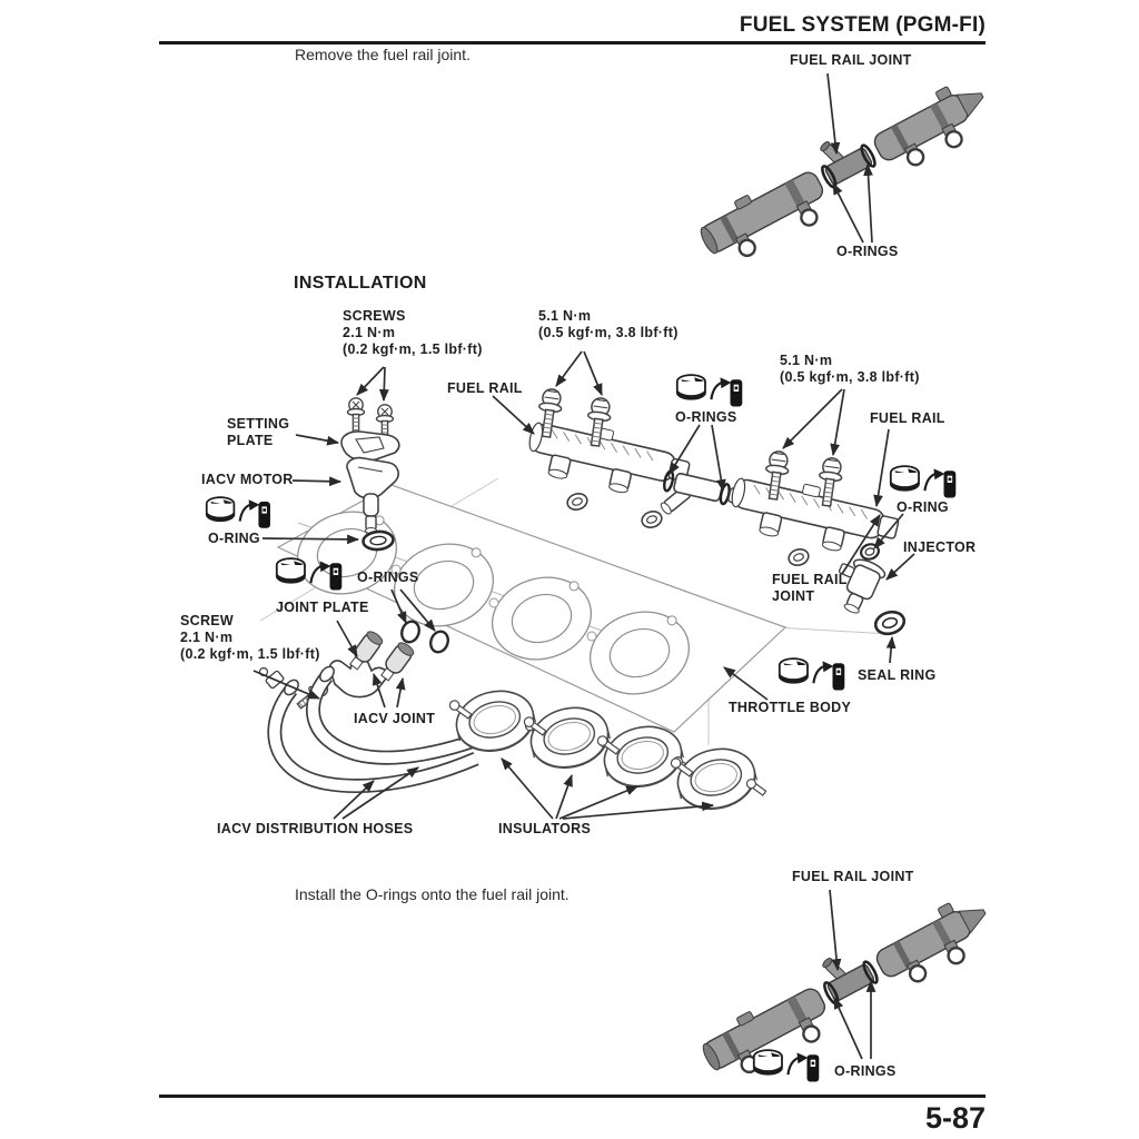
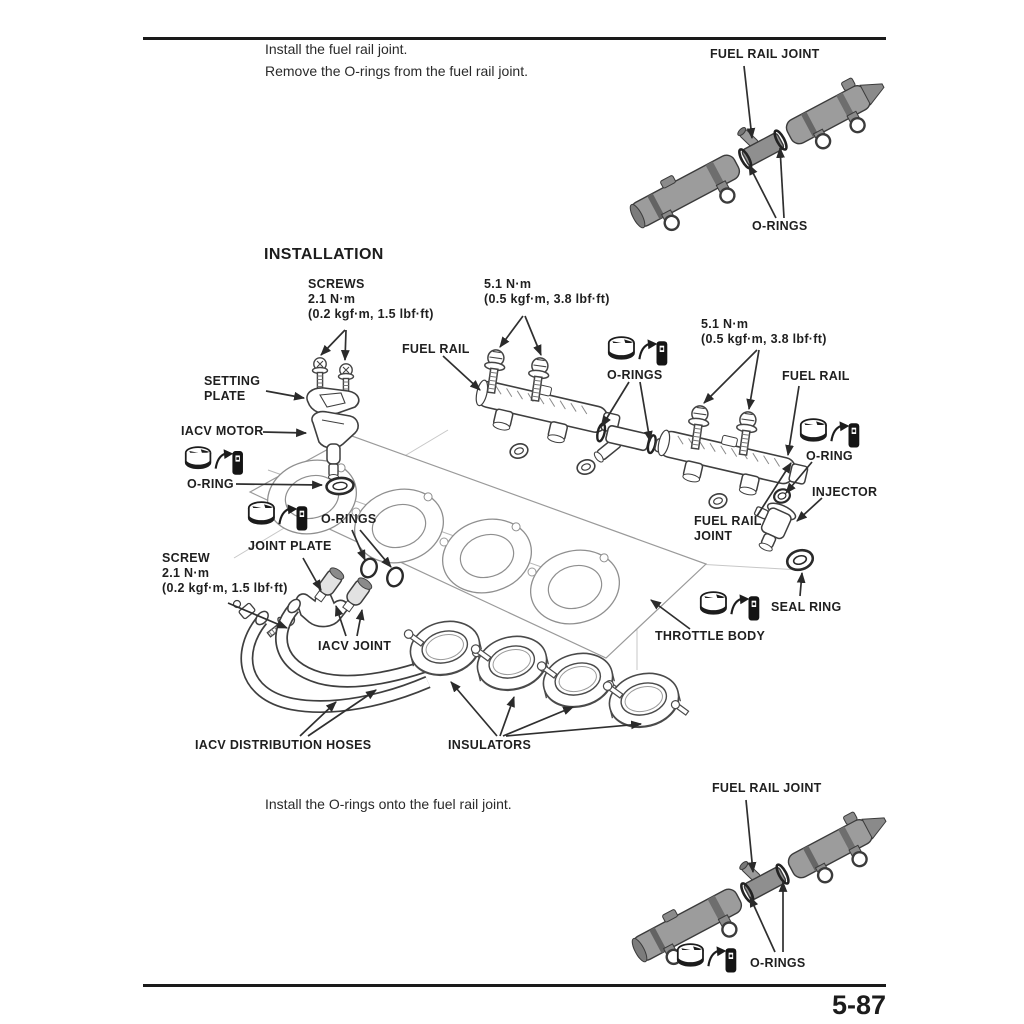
- FUEL SYSTEM (PGM-FI)
- Remove the fuel rail joint.
+ Install the fuel rail joint.
+ Remove the O-rings from the fuel rail joint.
  FUEL RAIL JOINT
  O-RINGS
  INSTALLATION
  SCREWS
  2.1 N·m
  (0.2 kgf·m, 1.5 lbf·ft)
  5.1 N·m
  (0.5 kgf·m, 3.8 lbf·ft)
  5.1 N·m
  (0.5 kgf·m, 3.8 lbf·ft)
  FUEL RAIL
  O-RINGS
  FUEL RAIL
  SETTING
  PLATE
  IACV MOTOR
  O-RING
  O-RINGS
  JOINT PLATE
  SCREW
  2.1 N·m
  (0.2 kgf·m, 1.5 lbf·ft)
  FUEL RAIL
  JOINT
  O-RING
  INJECTOR
  SEAL RING
  IACV JOINT
  THROTTLE BODY
  IACV DISTRIBUTION HOSES
  INSULATORS
  Install the O-rings onto the fuel rail joint.
  FUEL RAIL JOINT
  O-RINGS
  5-87
